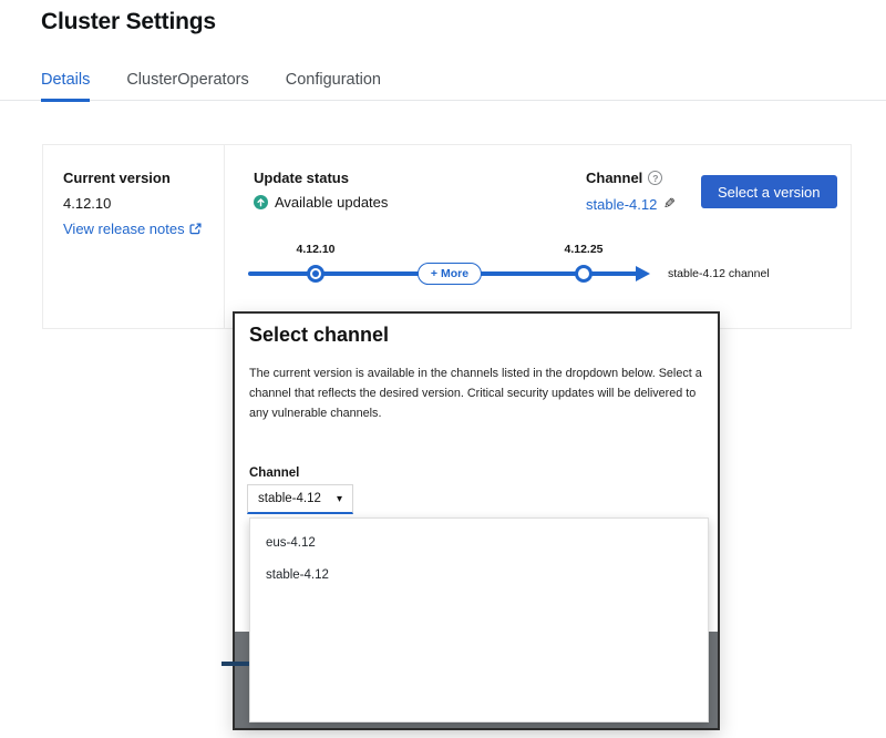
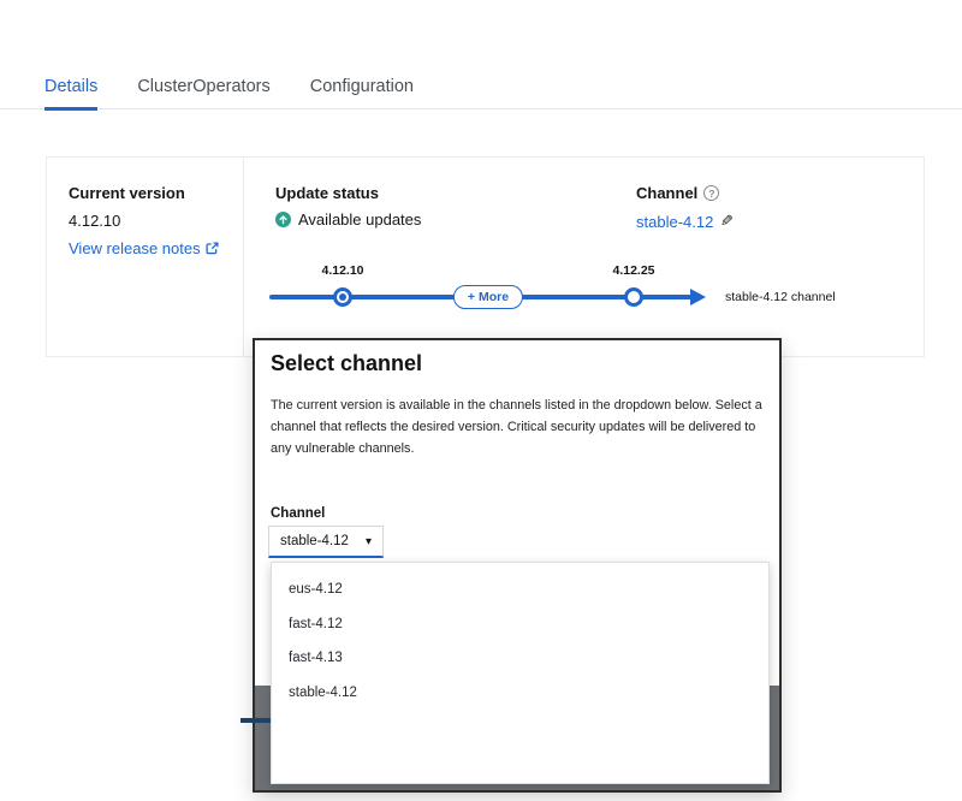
- Cluster Settings
  Details
  ClusterOperators
  Configuration
  Current version
  4.12.10
  View release notes
  Update status
  Available updates
  Channel
  ?
  stable-4.12
- Select a version
  4.12.10
  4.12.25
  + More
  stable-4.12 channel
  Select channel
  The current version is available in the channels listed in the dropdown below. Select a channel that reflects the desired version. Critical security updates will be delivered to any vulnerable channels.
  Channel
  stable-4.12
  ▾
  eus-4.12
+ fast-4.12
+ fast-4.13
  stable-4.12
